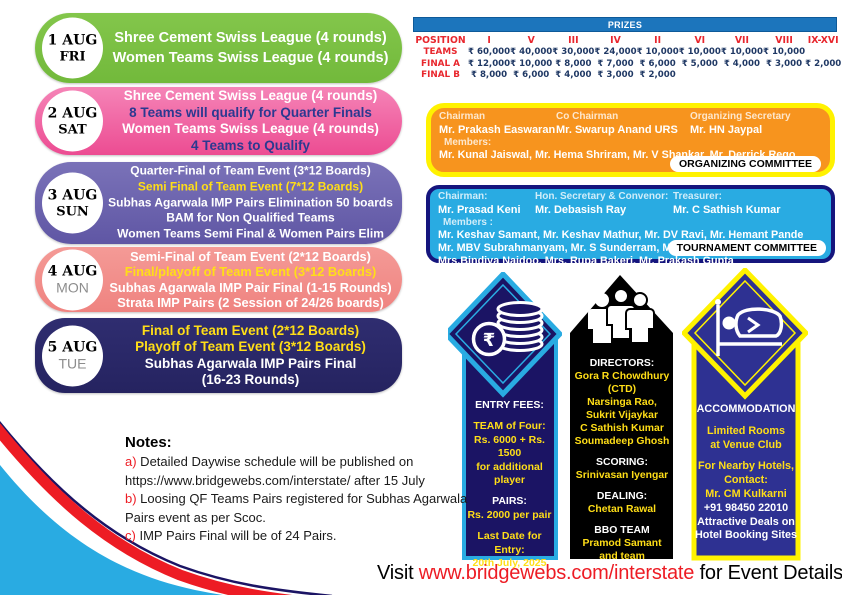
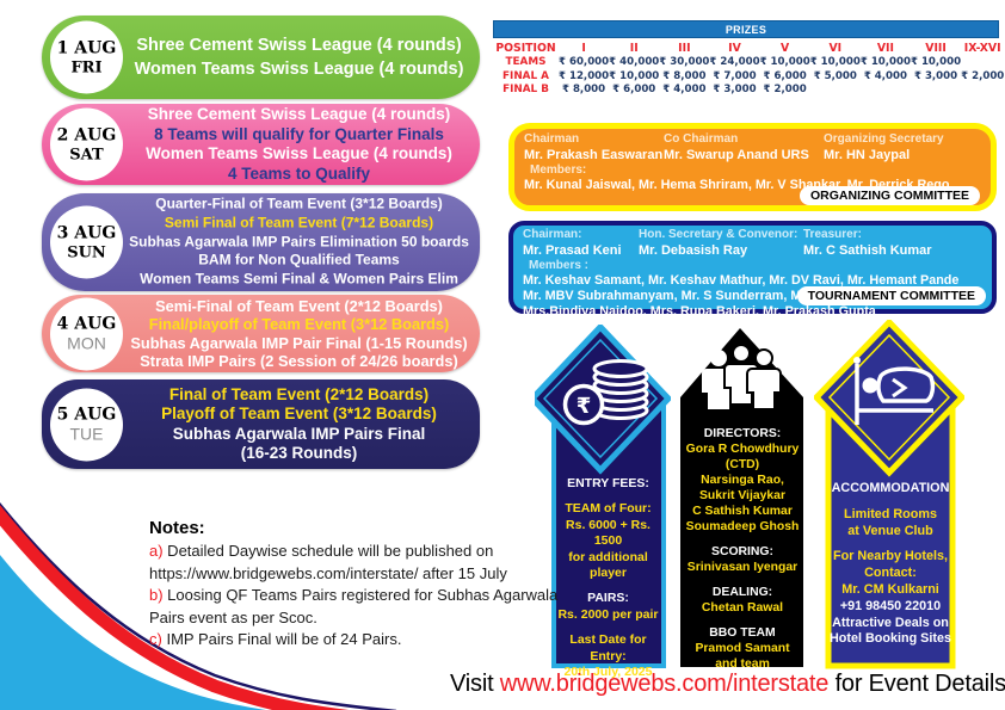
  1 AUG
  FRI
  Shree Cement Swiss League (4 rounds)
  Women Teams Swiss League (4 rounds)
  2 AUG
  SAT
  Shree Cement Swiss League (4 rounds)
  8 Teams will qualify for Quarter Finals
  Women Teams Swiss League (4 rounds)
  4 Teams to Qualify
  3 AUG
  SUN
  Quarter-Final of Team Event (3*12 Boards)
  Semi Final of Team Event (7*12 Boards)
  Subhas Agarwala IMP Pairs Elimination 50 boards
  BAM for Non Qualified Teams
  Women Teams Semi Final & Women Pairs Elim
  4 AUG
  MON
  Semi-Final of Team Event (2*12 Boards)
  Final/playoff of Team Event (3*12 Boards)
  Subhas Agarwala IMP Pair Final (1-15 Rounds)
  Strata IMP Pairs (2 Session of 24/26 boards)
  5 AUG
  TUE
  Final of Team Event (2*12 Boards)
  Playoff of Team Event (3*12 Boards)
  Subhas Agarwala IMP Pairs Final
  (16-23 Rounds)
  PRIZES
  POSITION
  I
- V
+ II
  III
  IV
- II
+ V
  VI
  VII
  VIII
  IX-XVI
  TEAMS
  ₹ 60,000
  ₹ 40,000
  ₹ 30,000
  ₹ 24,000
  ₹ 10,000
  ₹ 10,000
  ₹ 10,000
  ₹ 10,000
  FINAL A
  ₹ 12,000
  ₹ 10,000
  ₹ 8,000
  ₹ 7,000
  ₹ 6,000
  ₹ 5,000
  ₹ 4,000
  ₹ 3,000
  ₹ 2,000
  FINAL B
  ₹ 8,000
  ₹ 6,000
  ₹ 4,000
  ₹ 3,000
  ₹ 2,000
  Chairman
  Co Chairman
  Organizing Secretary
  Mr. Prakash Easwaran
  Mr. Swarup Anand URS
  Mr. HN Jaypal
  Members:
  Mr. Kunal Jaiswal, Mr. Hema Shriram, Mr. V Shankar, Mr. Derrick Rego
  ORGANIZING COMMITTEE
  Chairman:
  Hon. Secretary & Convenor:
  Treasurer:
  Mr. Prasad Keni
  Mr. Debasish Ray
  Mr. C Sathish Kumar
  Members :
  Mr. Keshav Samant, Mr. Keshav Mathur, Mr. DV Ravi, Mr. Hemant Pande
  Mr. MBV Subrahmanyam, Mr. S Sunderram, M
  Mrs.Bindiya Naidoo, Mrs. Rupa Bakeri, Mr. Prakash Gupta
  TOURNAMENT COMMITTEE
  ₹
  ENTRY FEES:
  TEAM of Four:
  Rs. 6000 + Rs. 1500
  for additional player
  PAIRS:
  Rs. 2000 per pair
  Last Date for Entry:
  20th July, 2025
  DIRECTORS:
  Gora R Chowdhury
  (CTD)
  Narsinga Rao,
  Sukrit Vijaykar
  C Sathish Kumar
  Soumadeep Ghosh
  SCORING:
  Srinivasan Iyengar
  DEALING:
  Chetan Rawal
  BBO TEAM
  Pramod Samant
  and team
  ACCOMMODATION
  Limited Rooms
  at Venue Club
  For Nearby Hotels,
  Contact:
  Mr. CM Kulkarni
  +91 98450 22010
  Attractive Deals on
  Hotel Booking Sites
  Notes:
  a) Detailed Daywise schedule will be published on
  https://www.bridgewebs.com/interstate/ after 15 July
  b) Loosing QF Teams Pairs registered for Subhas Agarwala
  Pairs event as per Scoc.
  c) IMP Pairs Final will be of 24 Pairs.
  Visit www.bridgewebs.com/interstate for Event Details
